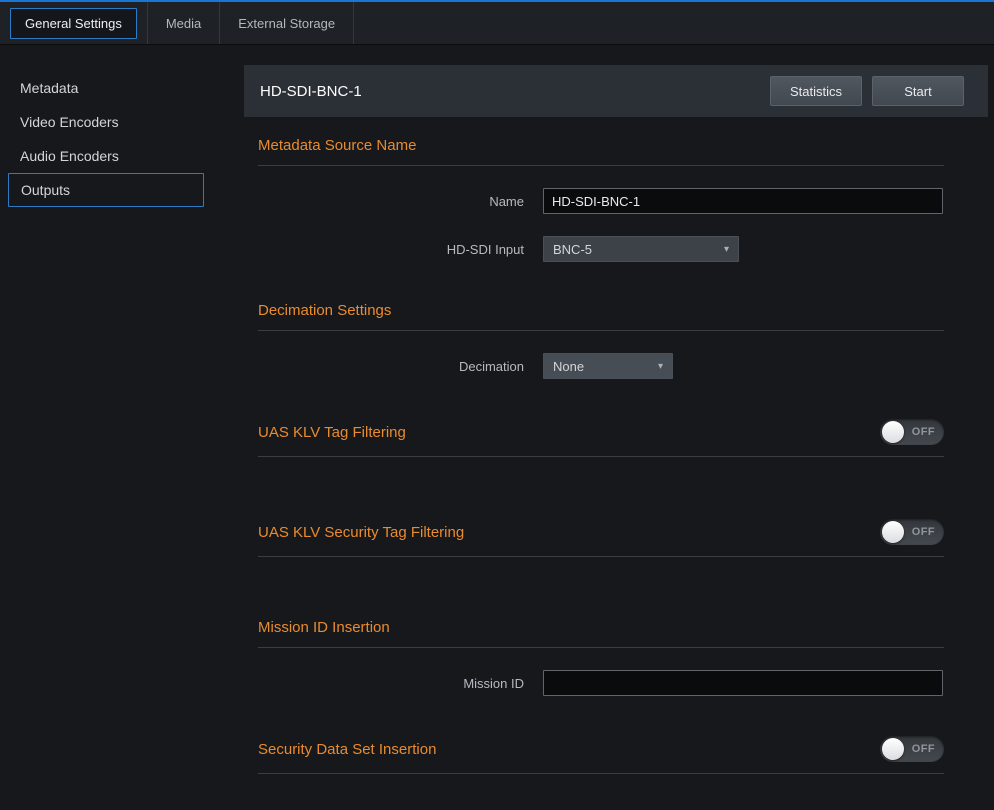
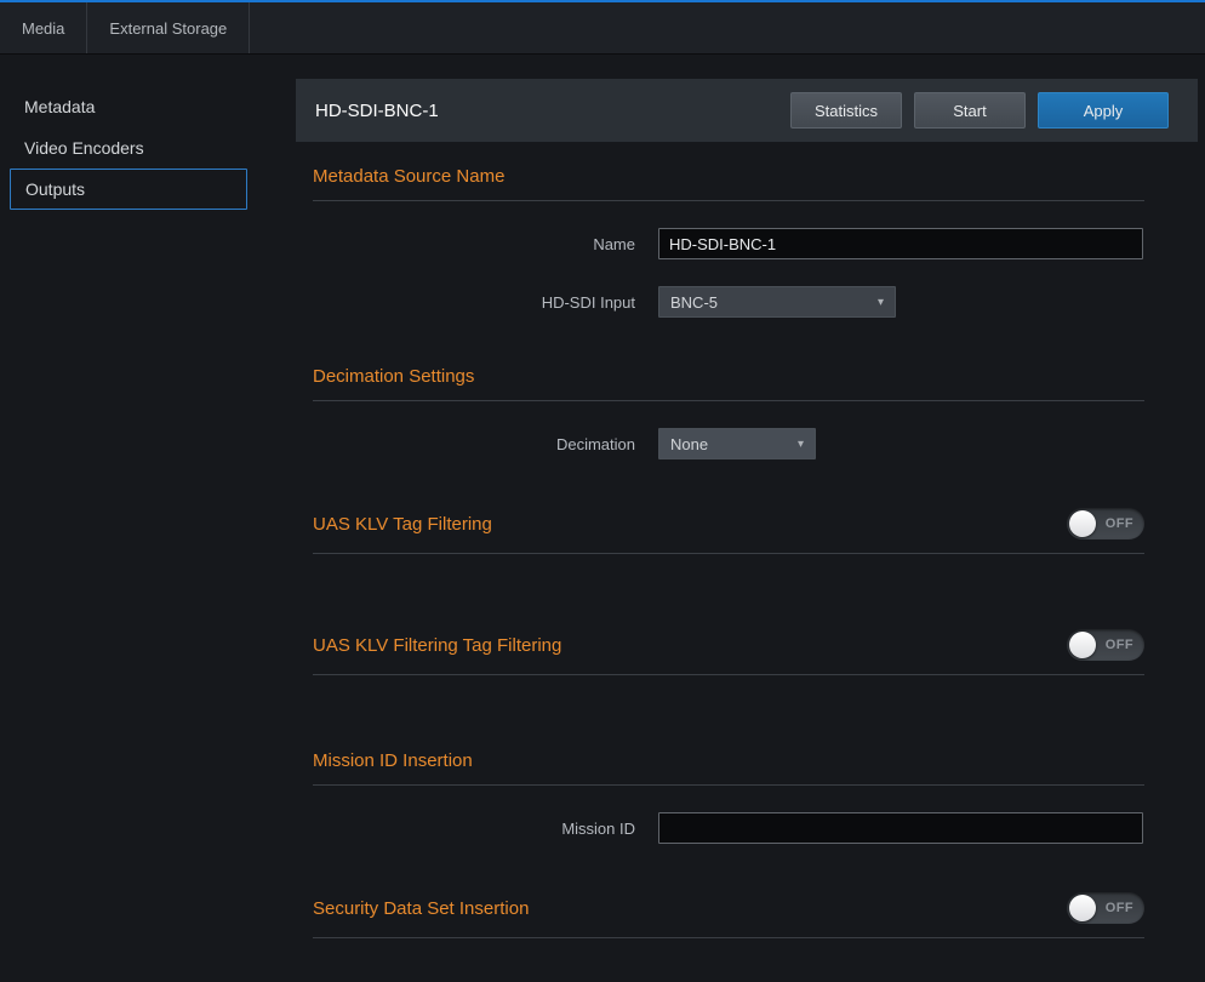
- General Settings
  Media
  External Storage
  Metadata
  Video Encoders
- Audio Encoders
  Outputs
  HD-SDI-BNC-1
  Statistics
  Start
+ Apply
  Metadata Source Name
  Name
  HD-SDI-BNC-1
  HD-SDI Input
  BNC-5
  ▾
  Decimation Settings
  Decimation
  None
  ▾
  UAS KLV Tag Filtering
  OFF
- UAS KLV Security Tag Filtering
+ UAS KLV Filtering Tag Filtering
  OFF
  Mission ID Insertion
  Mission ID
  Security Data Set Insertion
  OFF
